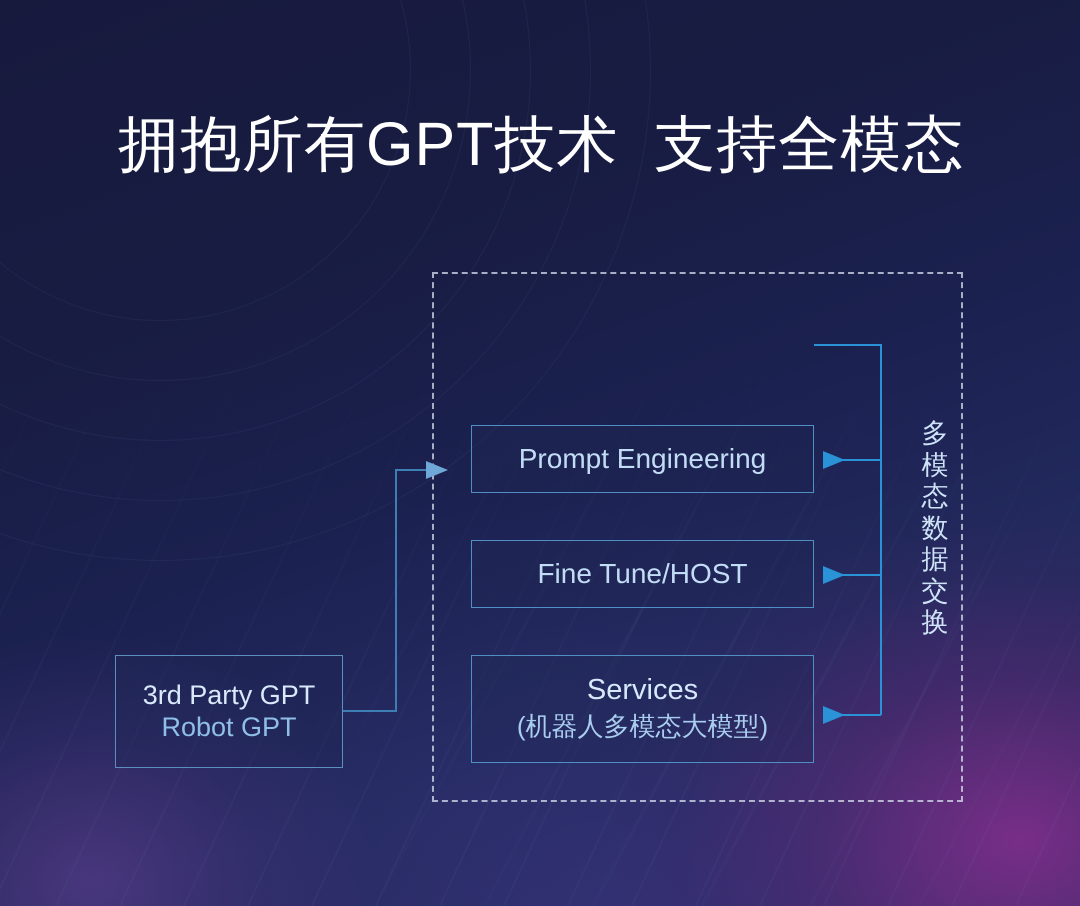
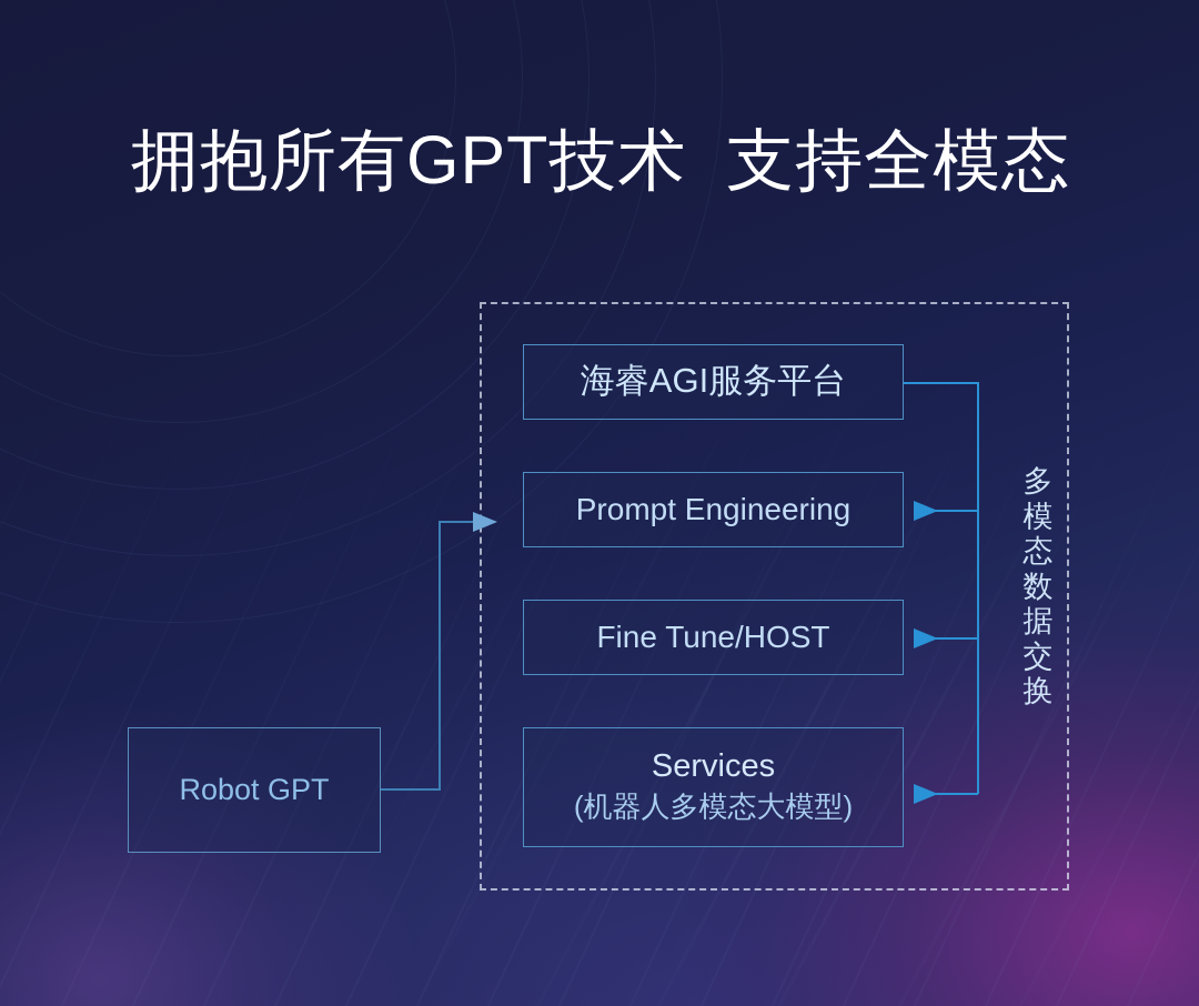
  拥抱所有GPT技术 支持全模态
+ 海睿AGI服务平台
  Prompt Engineering
  Fine Tune/HOST
  Services
  (机器人多模态大模型)
- 3rd Party GPT
  Robot GPT
  多
  模
  态
  数
  据
  交
  换
